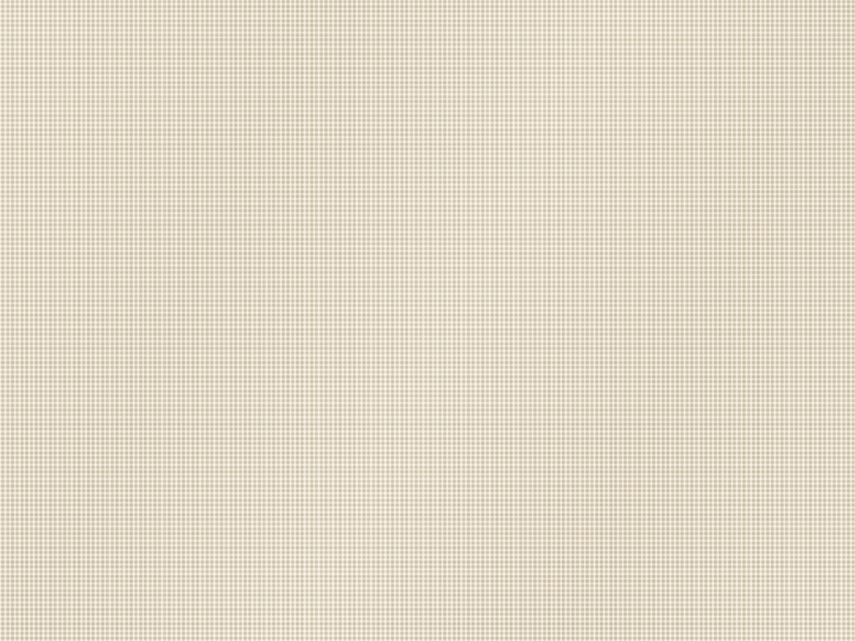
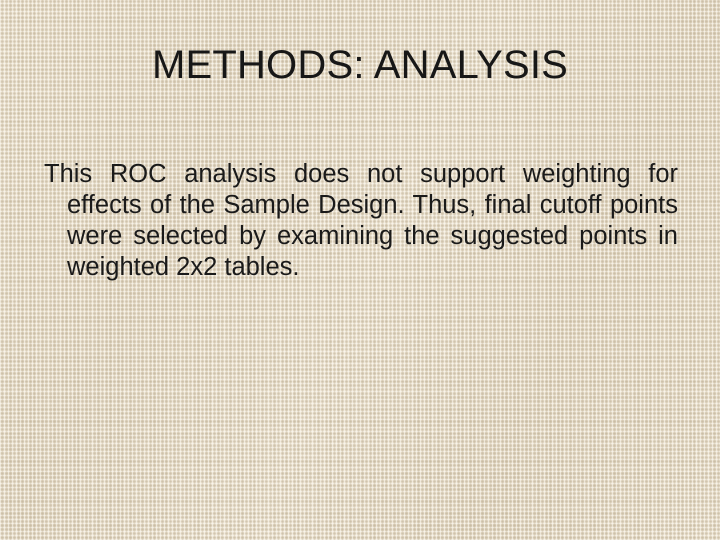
+ METHODS: ANALYSIS
+ This ROC analysis does not support weighting for effects of the Sample Design. Thus, final cutoff points were selected by examining the suggested points in weighted 2x2 tables.
